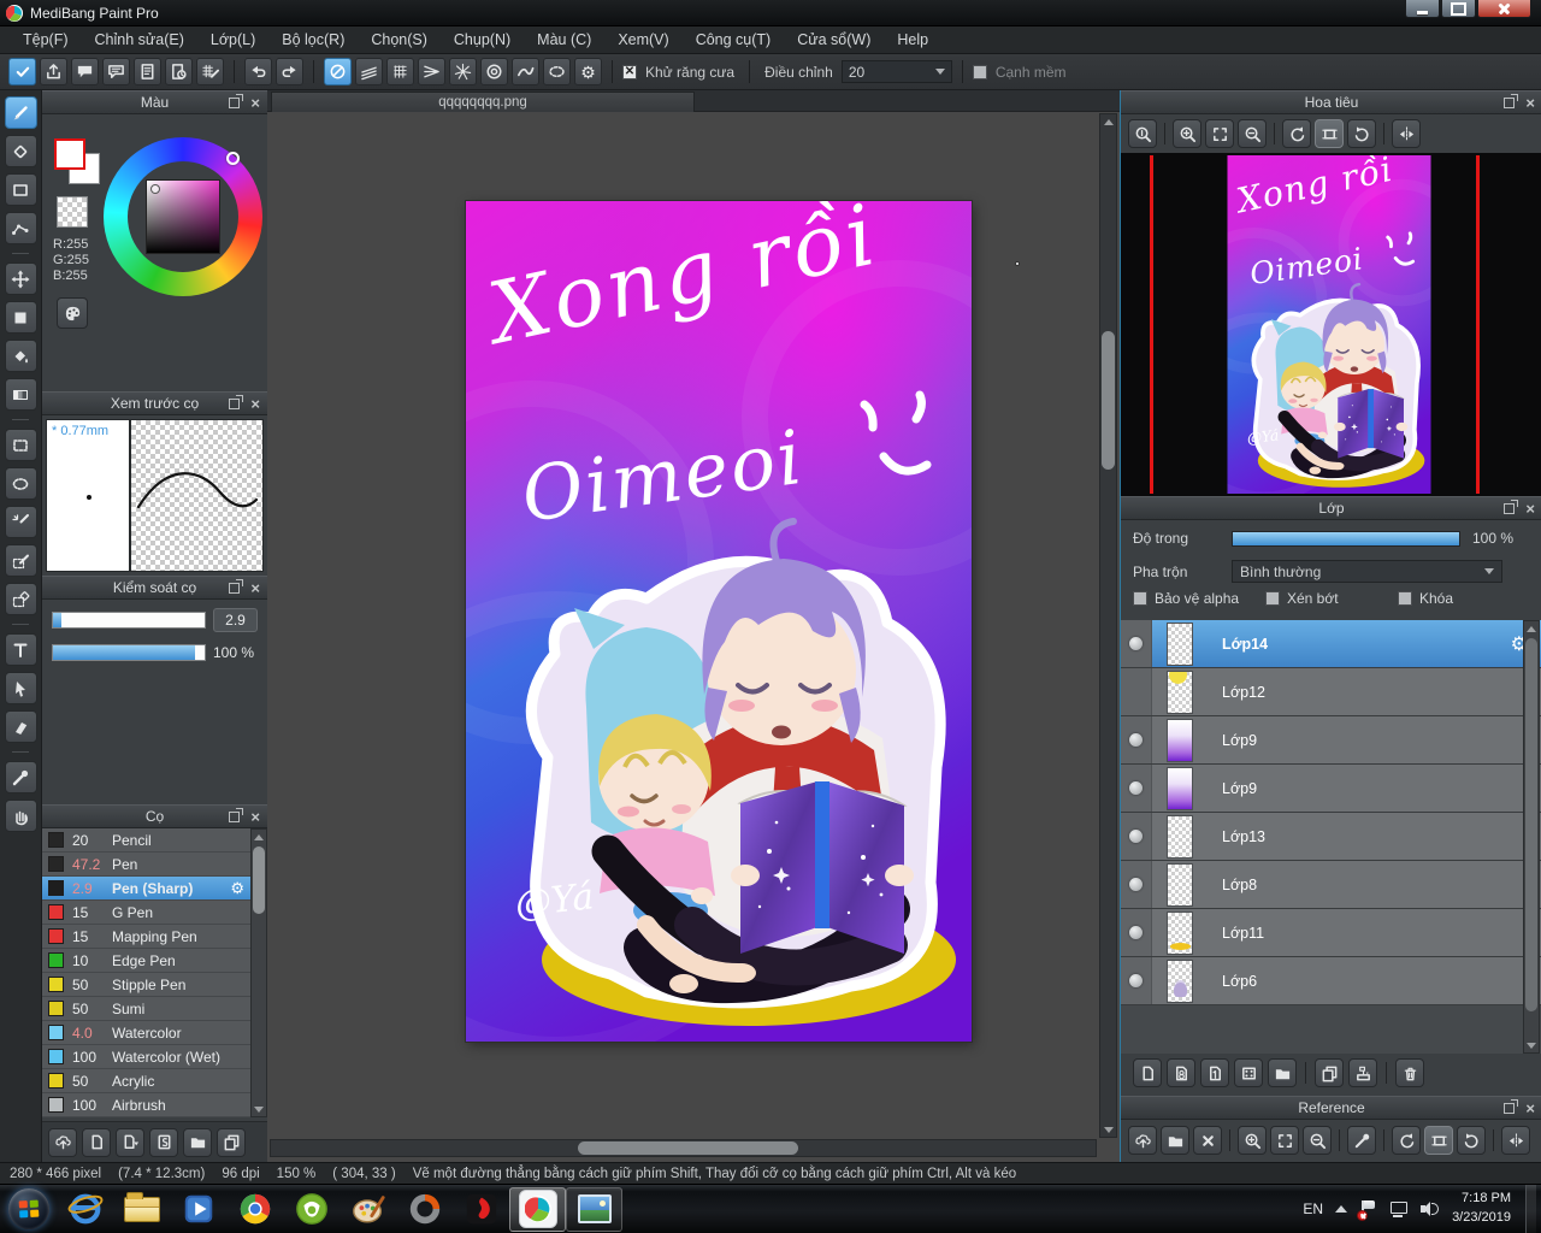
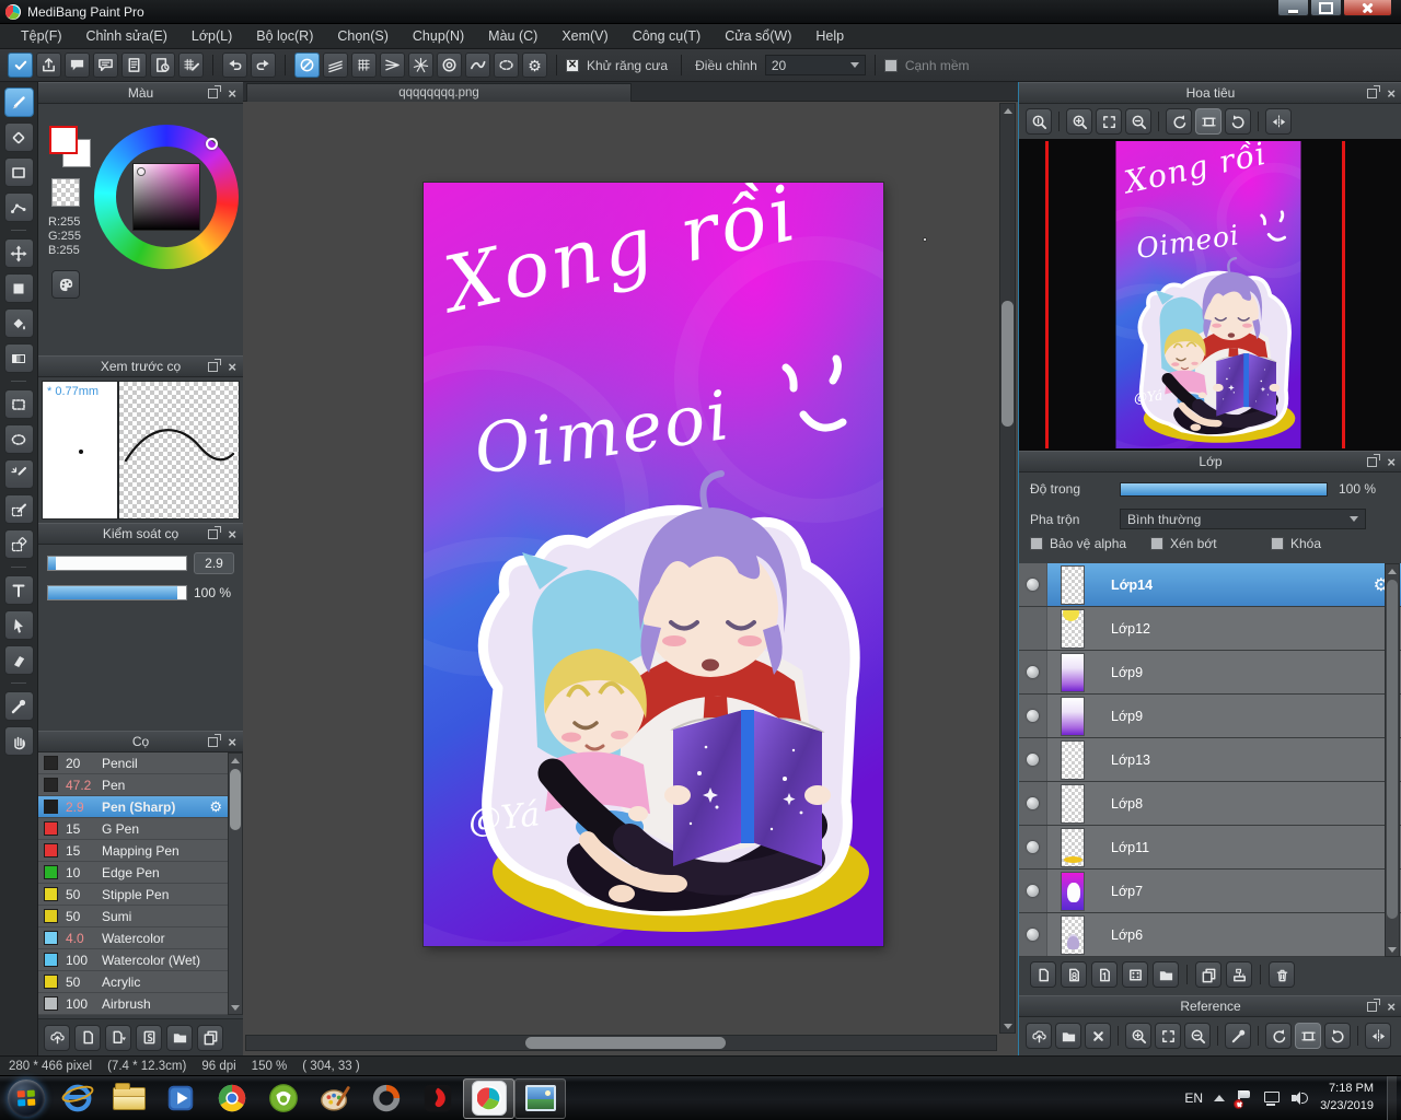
  MediBang Paint Pro
  Tệp(F)
  Chỉnh sửa(E)
  Lớp(L)
  Bộ lọc(R)
  Chọn(S)
  Chụp(N)
  Màu (C)
  Xem(V)
  Công cụ(T)
  Cửa sổ(W)
  Help
  ⚙
  ✕
  Khử răng cưa
  Điều chỉnh
  20
  Cạnh mềm
  Màu
  ×
  R:255
  G:255
  B:255
  Xem trước cọ
  ×
  * 0.77mm
  Kiểm soát cọ
  ×
  2.9
  100 %
  Cọ
  ×
  20
  Pencil
  47.2
  Pen
  2.9
  Pen (Sharp)
  ⚙
  15
  G Pen
  15
  Mapping Pen
  10
  Edge Pen
  50
  Stipple Pen
  50
  Sumi
  4.0
  Watercolor
  100
  Watercolor (Wet)
  50
  Acrylic
  100
  Airbrush
  qqqqqqqq.png
  Hoa tiêu
  ×
  Lớp
  ×
  Độ trong
  100 %
  Pha trộn
  Bình thường
  Bảo vệ alpha
  Xén bớt
  Khóa
  Lớp14
  ⚙
  Lớp12
  Lớp9
  Lớp9
  Lớp13
  Lớp8
  Lớp11
+ Lớp7
  Lớp6
  Reference
  ×
  280 * 466 pixel
  (7.4 * 12.3cm)
  96 dpi
  150 %
  ( 304, 33 )
- Vẽ một đường thẳng bằng cách giữ phím Shift, Thay đổi cỡ cọ bằng cách giữ phím Ctrl, Alt và kéo
  EN
  7:18 PM
  3/23/2019
